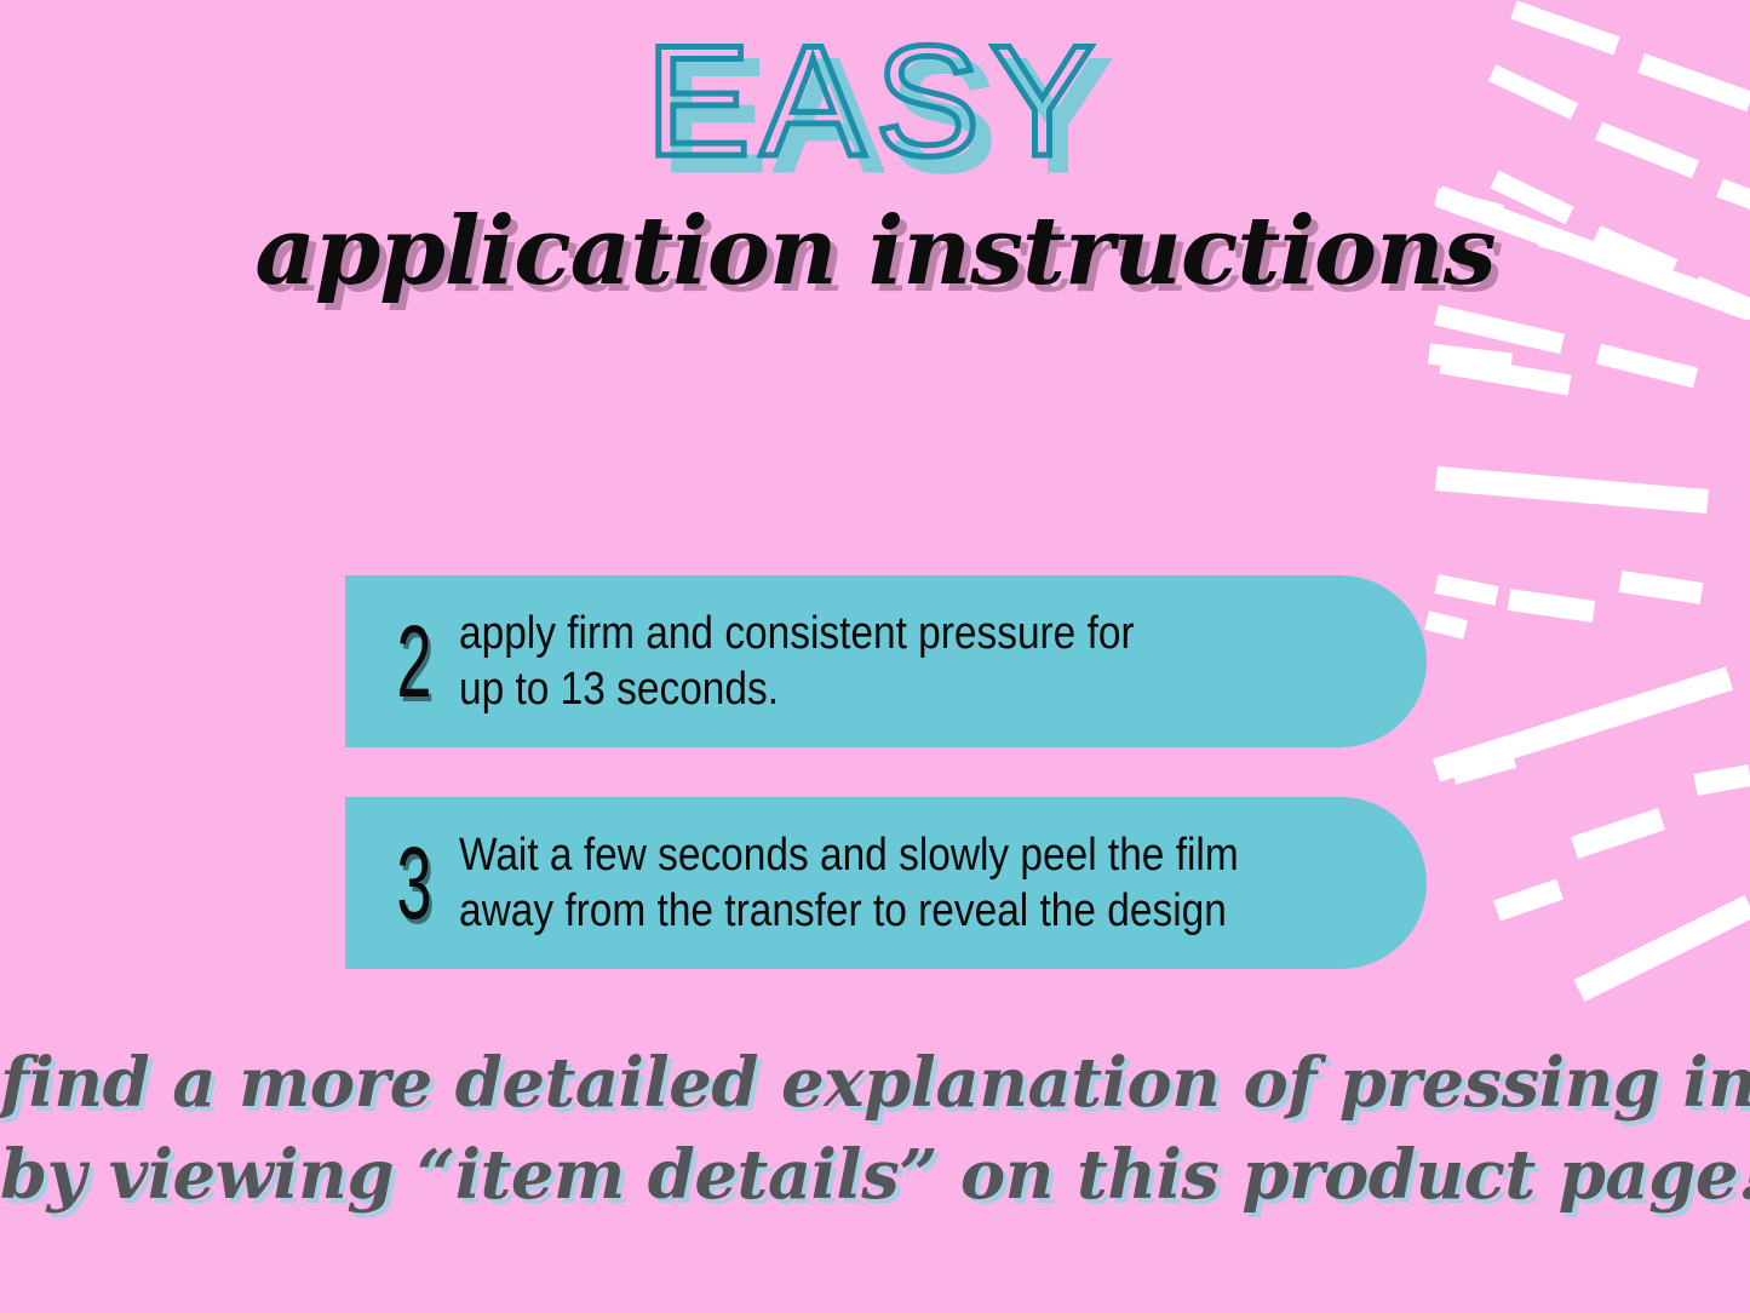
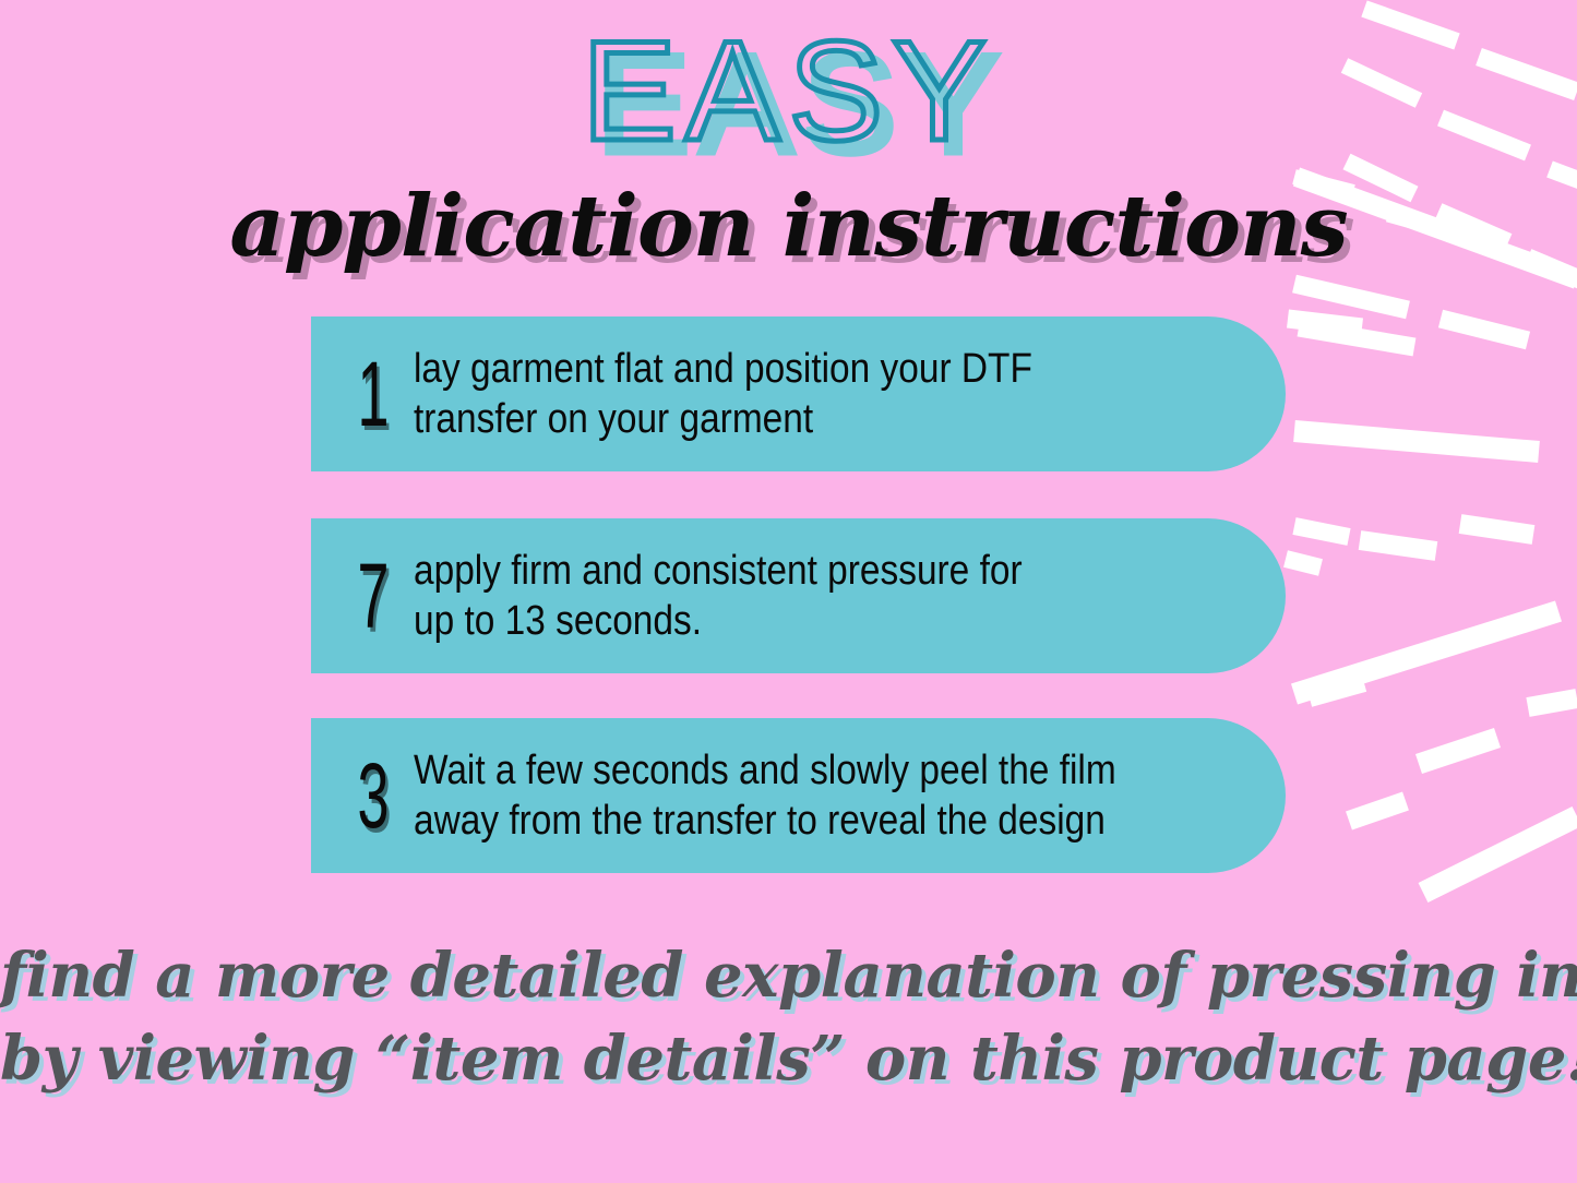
  EASY
  application instructions
+ 1
+ lay garment flat and position your DTF
+ transfer on your garment
- 2
+ 7
  apply firm and consistent pressure for
  up to 13 seconds.
  3
  Wait a few seconds and slowly peel the film
  away from the transfer to reveal the design
  find a more detailed explanation of pressing in
  by viewing “item details” on this product page
